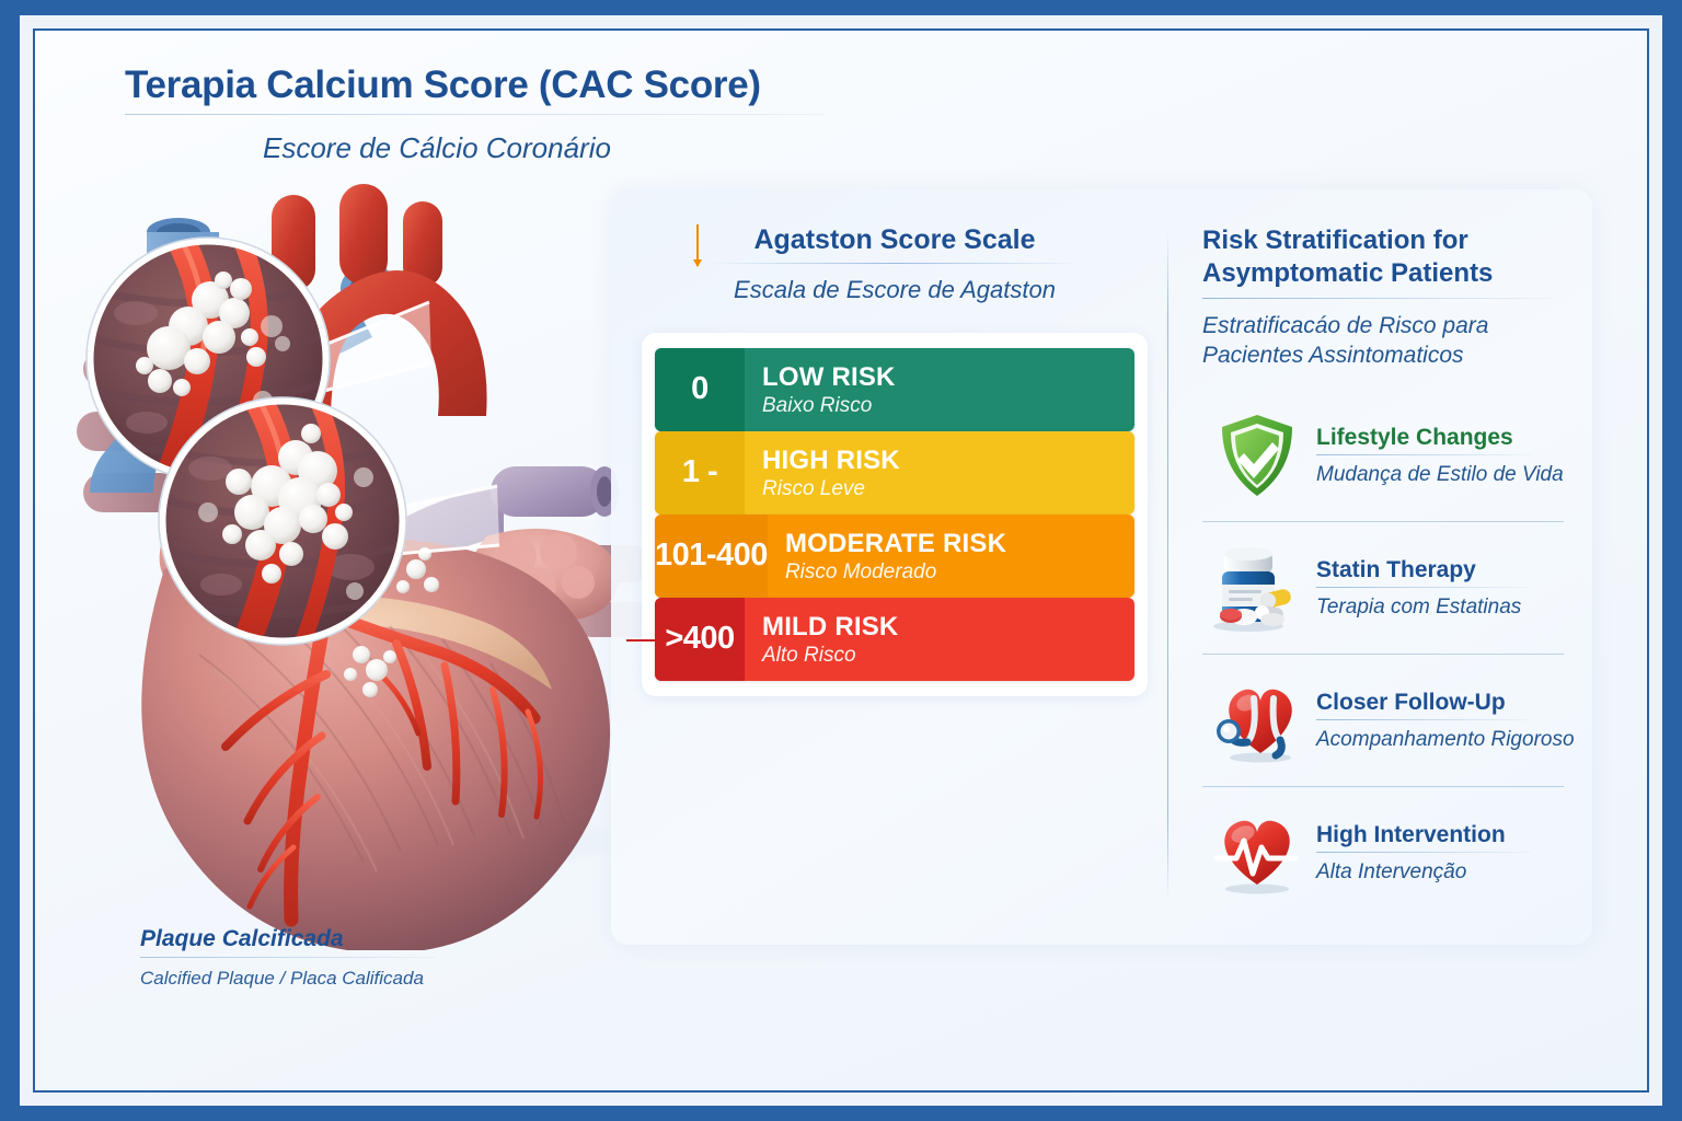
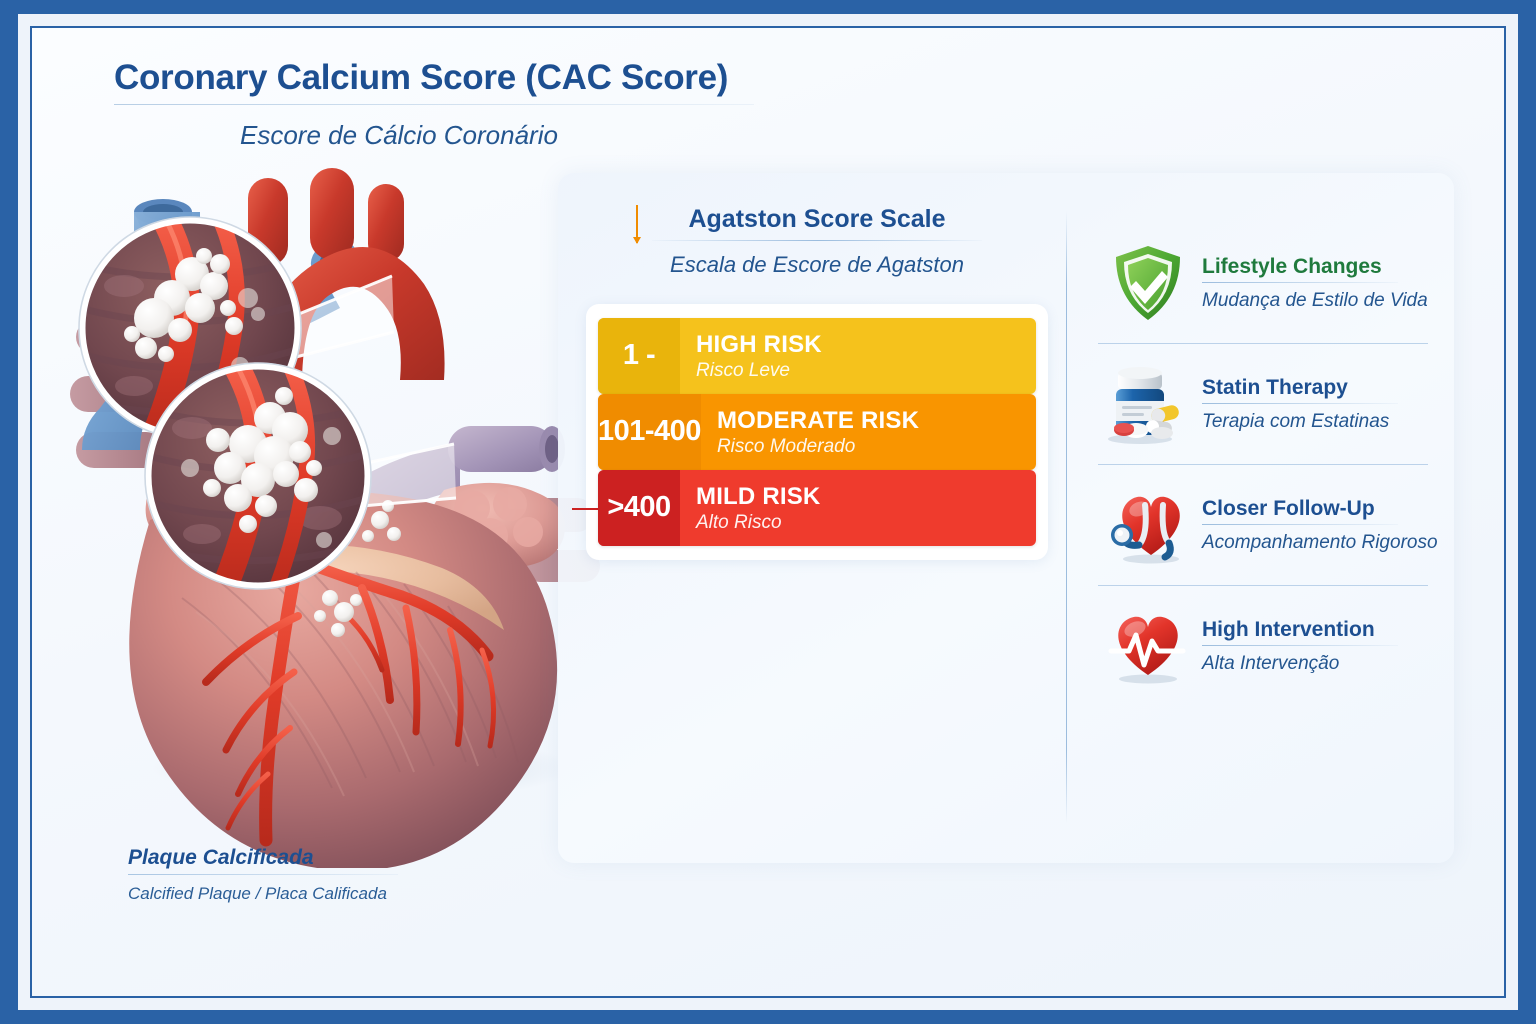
- Terapia Calcium Score (CAC Score)
+ Coronary Calcium Score (CAC Score)
  Escore de Cálcio Coronário
  Plaque Calcificada
  Calcified Plaque / Placa Calificada
  Agatston Score Scale
  Escala de Escore de Agatston
- 0
- LOW RISK
- Baixo Risco
  1 -
  HIGH RISK
  Risco Leve
  101-
  400
  MODERATE RISK
  Risco Moderado
  >400
  MILD RISK
  Alto Risco
- Risk Stratification for Asymptomatic Patients
- Estratificacáo de Risco para Pacientes Assintomaticos
  Lifestyle Changes
  Mudança de Estilo de Vida
  Statin Therapy
  Terapia com Estatinas
  Closer Follow-Up
  Acompanhamento Rigoroso
  High Intervention
  Alta Intervenção
